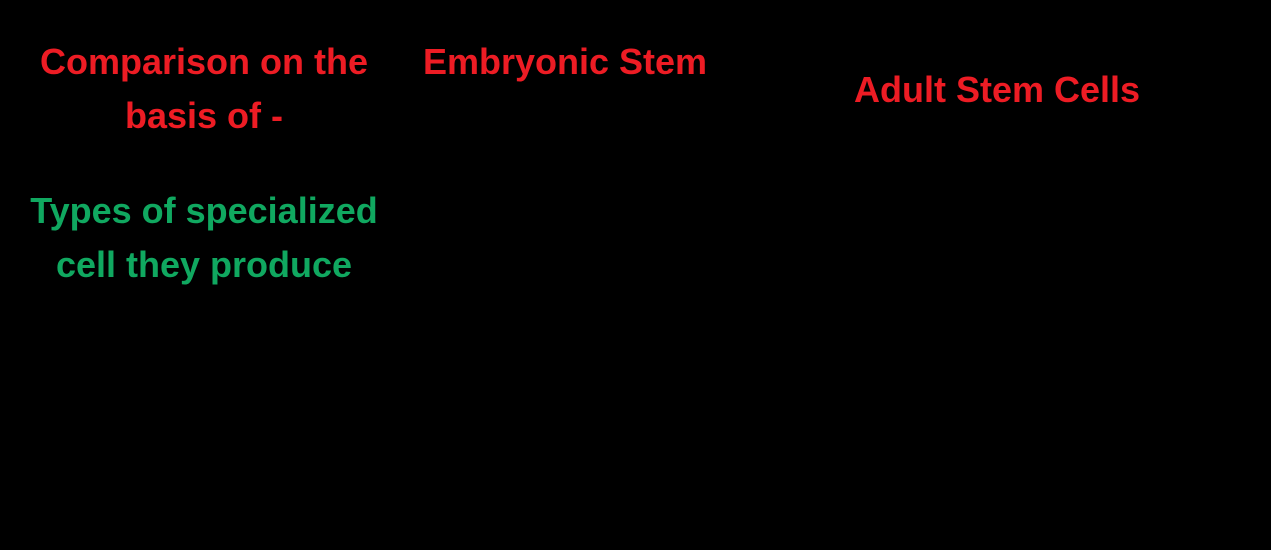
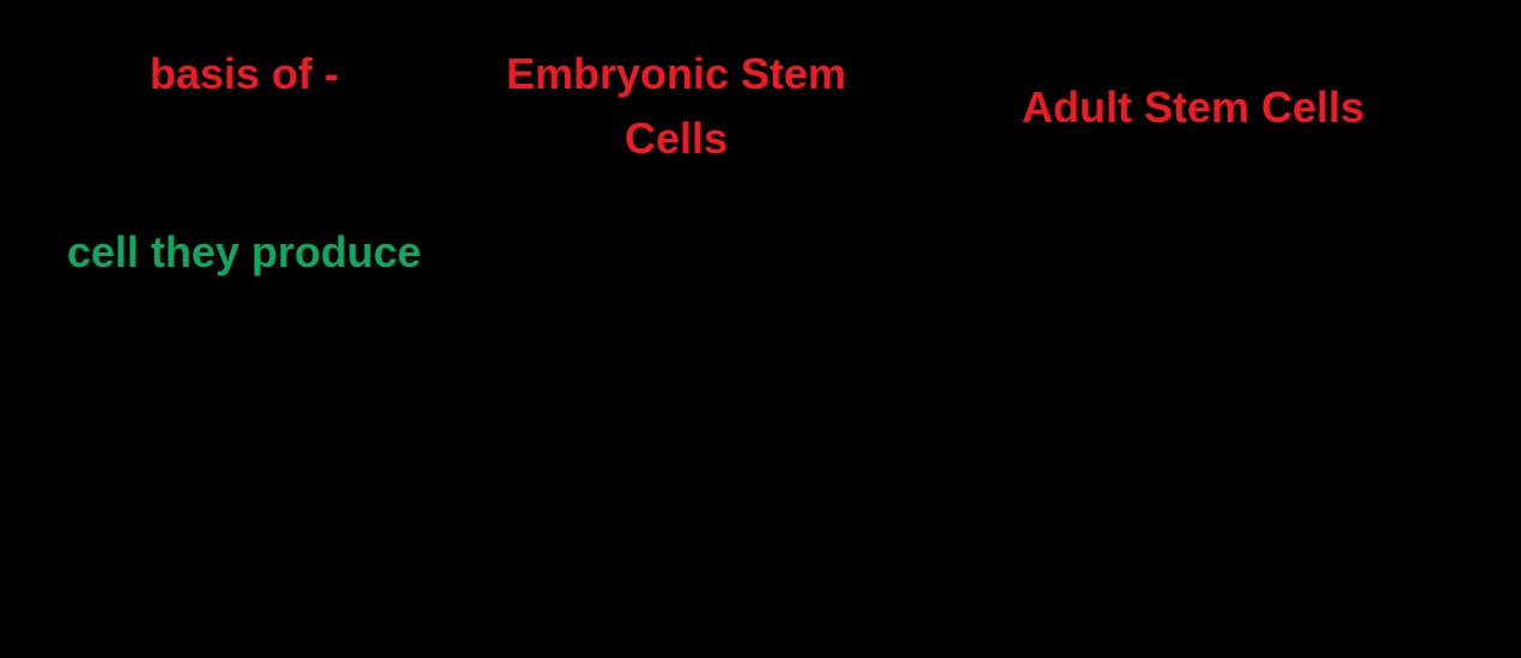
- Comparison on the
  basis of -
  Embryonic Stem
+ Cells
  Adult Stem Cells
- Types of specialized
  cell they produce
